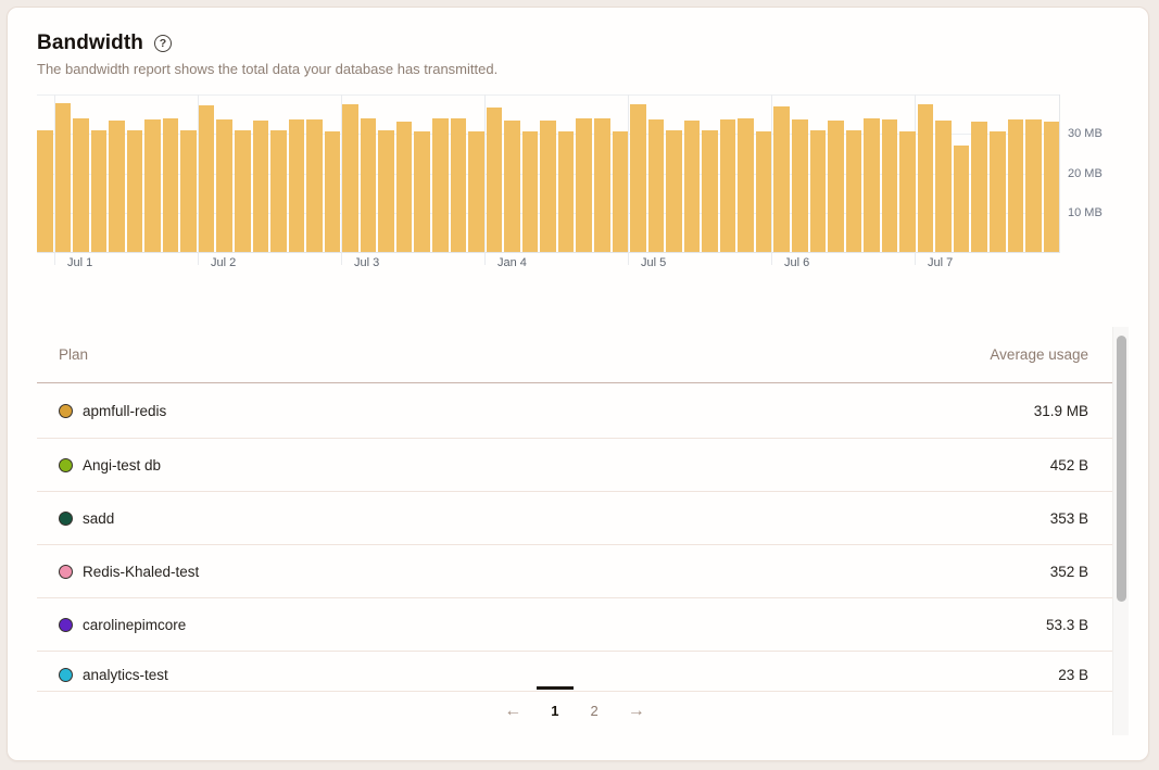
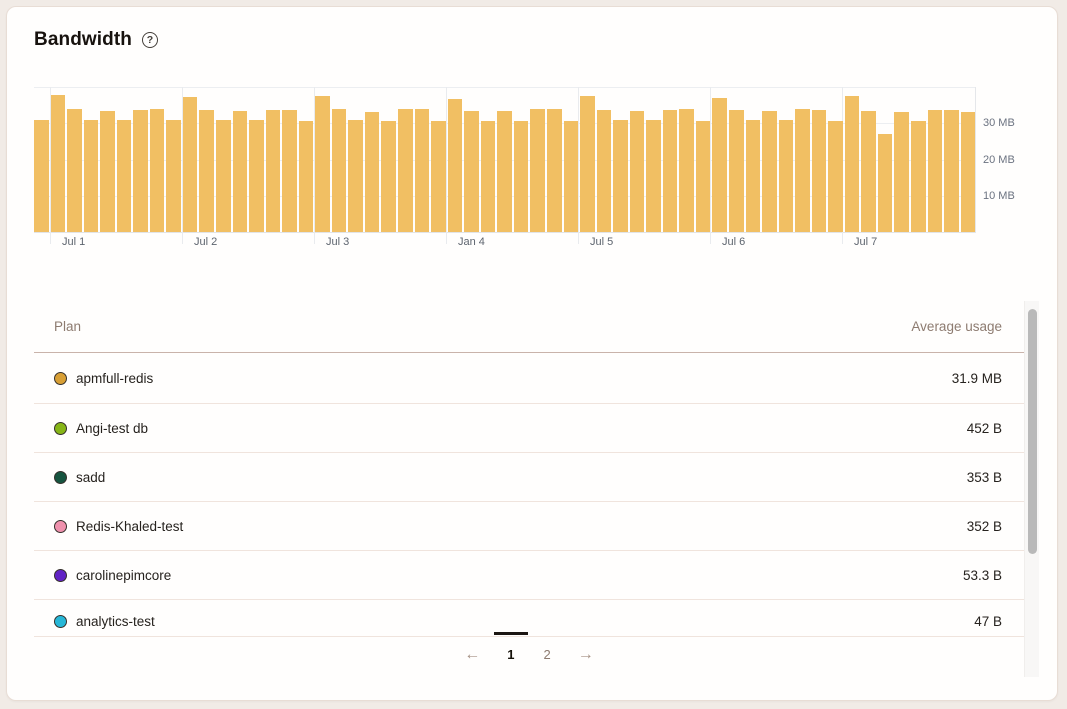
  Bandwidth
  ?
- The bandwidth report shows the total data your database has transmitted.
  30 MB
  20 MB
  10 MB
  Jul 1
  Jul 2
  Jul 3
  Jan 4
  Jul 5
  Jul 6
  Jul 7
  Plan
  Average usage
  apmfull-redis
  31.9 MB
  Angi-test db
  452 B
  sadd
  353 B
  Redis-Khaled-test
  352 B
  carolinepimcore
  53.3 B
  analytics-test
- 23 B
+ 47 B
  ←
  1
  2
  →
